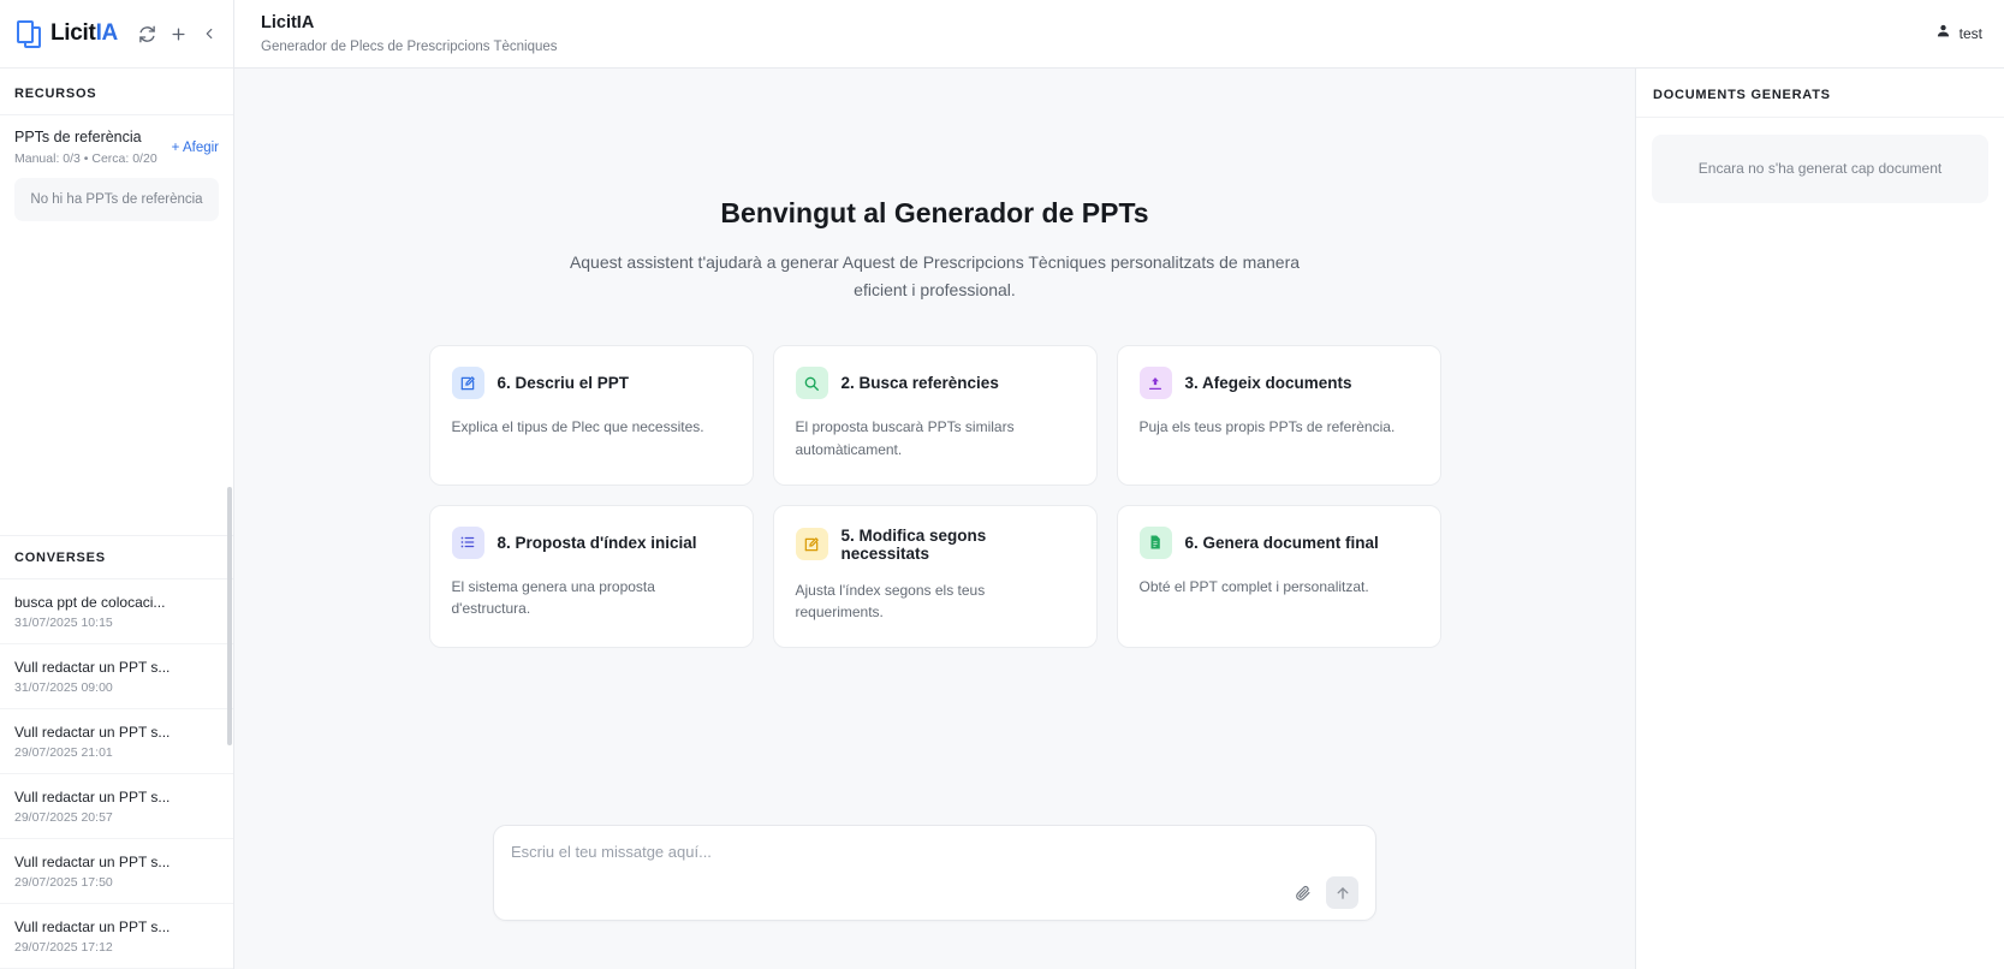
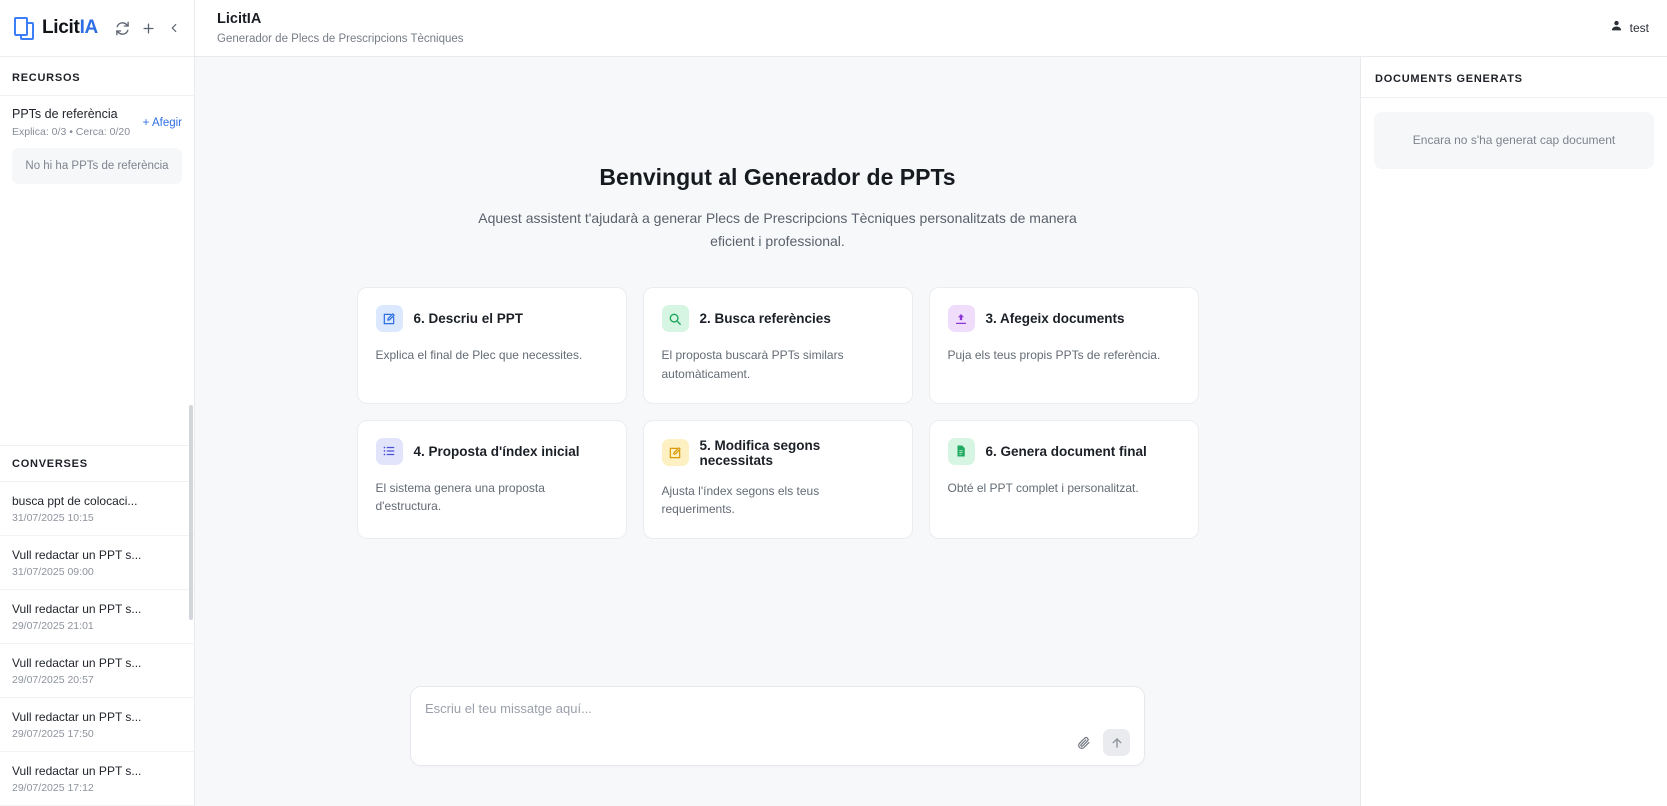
  LicitIA
  RECURSOS
  PPTs de referència
- Manual: 0/3 • Cerca: 0/20
+ Explica: 0/3 • Cerca: 0/20
  + Afegir
  No hi ha PPTs de referència
  CONVERSES
  busca ppt de colocaci...
  31/07/2025 10:15
  Vull redactar un PPT s...
  31/07/2025 09:00
  Vull redactar un PPT s...
  29/07/2025 21:01
  Vull redactar un PPT s...
  29/07/2025 20:57
  Vull redactar un PPT s...
  29/07/2025 17:50
  Vull redactar un PPT s...
  29/07/2025 17:12
  LicitIA
  Generador de Plecs de Prescripcions Tècniques
  test
  Benvingut al Generador de PPTs
- Aquest assistent t'ajudarà a generar Aquest de Prescripcions Tècniques personalitzats de manera eficient i professional.
+ Aquest assistent t'ajudarà a generar Plecs de Prescripcions Tècniques personalitzats de manera eficient i professional.
  6. Descriu el PPT
- Explica el tipus de Plec que necessites.
+ Explica el final de Plec que necessites.
  2. Busca referències
  El proposta buscarà PPTs similars automàticament.
  3. Afegeix documents
  Puja els teus propis PPTs de referència.
- 8. Proposta d'índex inicial
+ 4. Proposta d'índex inicial
  El sistema genera una proposta d'estructura.
  5. Modifica segons necessitats
  Ajusta l'índex segons els teus requeriments.
  6. Genera document final
  Obté el PPT complet i personalitzat.
  Escriu el teu missatge aquí...
  DOCUMENTS GENERATS
  Encara no s'ha generat cap document
